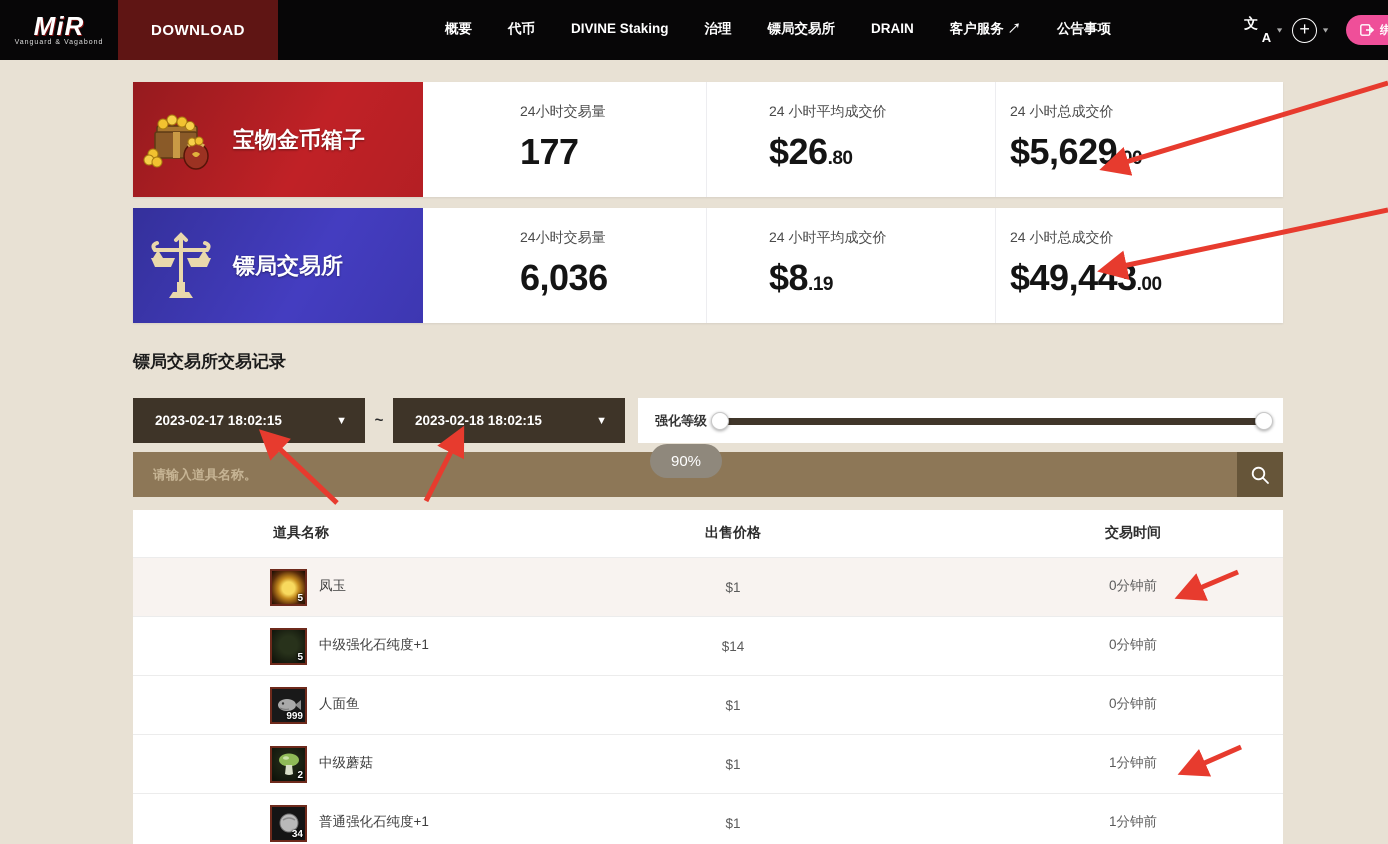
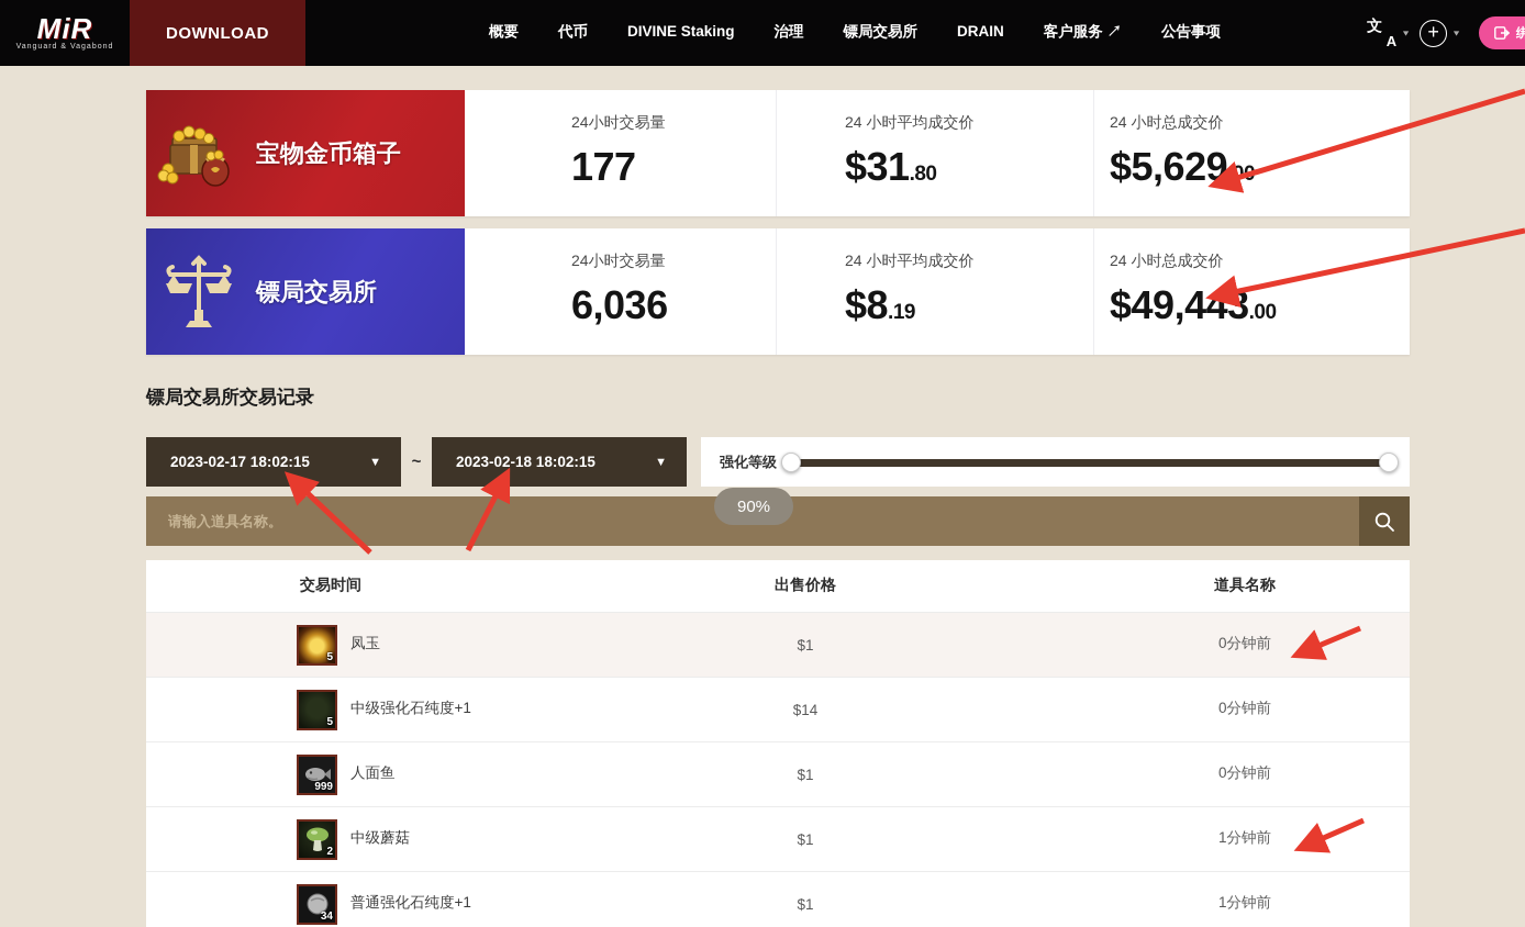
  MiR
  DOWNLOAD
  概要
  代币
  DIVINE Staking
  治理
  镖局交易所
  DRAIN
  客户服务 ↗
  公告事项
  文
  A
  ▼
  +
  ▼
  宝物金币箱子
  24小时交易量
  177
  24 小时平均成交价
- $26.80
+ $31.80
  24 小时总成交价
  $5,629.0
  镖局交易所
  24小时交易量
  6,036
  24 小时平均成交价
  $8.19
  24 小时总成交价
  $49,443.00
  镖局交易所交易记录
  2023-02-17 18:02:15
  ▼
  ~
  2023-02-18 18:02:15
  ▼
  强化等级
  90%
  请输入道具名称。
- 道具名称
+ 交易时间
  出售价格
- 交易时间
+ 道具名称
  5
  凤玉
  $1
  0分钟前
  5
  中级强化石纯度+1
  $14
  0分钟前
  999
  人面鱼
  $1
  0分钟前
  2
  中级蘑菇
  $1
  1分钟前
  34
  普通强化石纯度+1
  $1
  1分钟前
